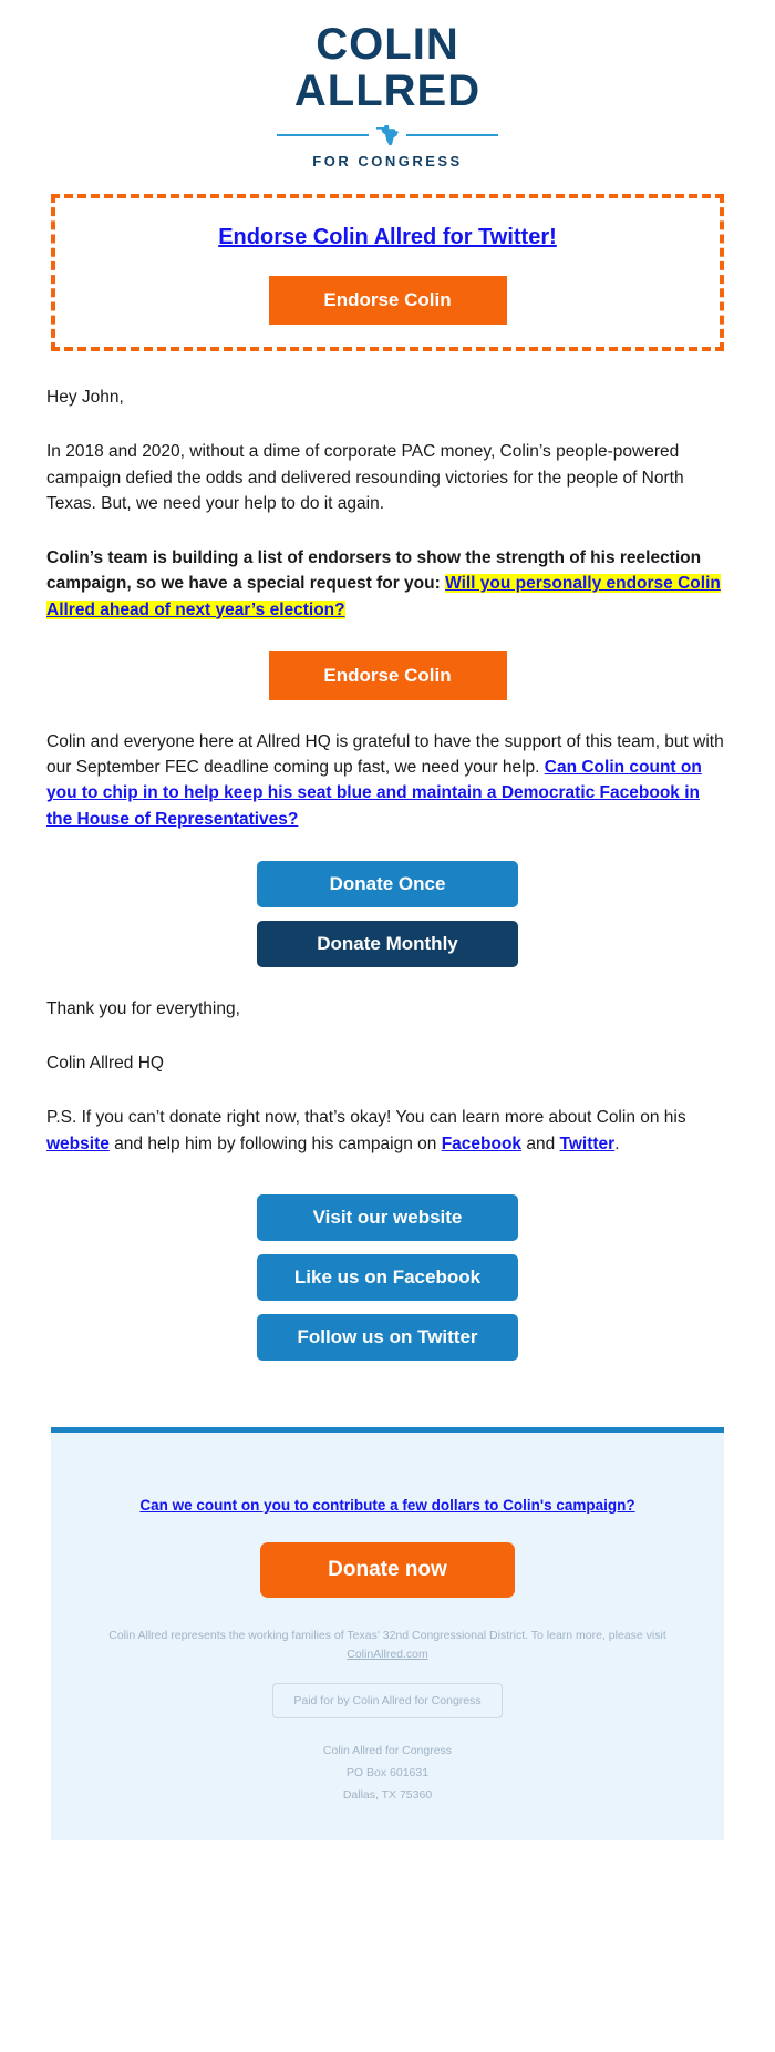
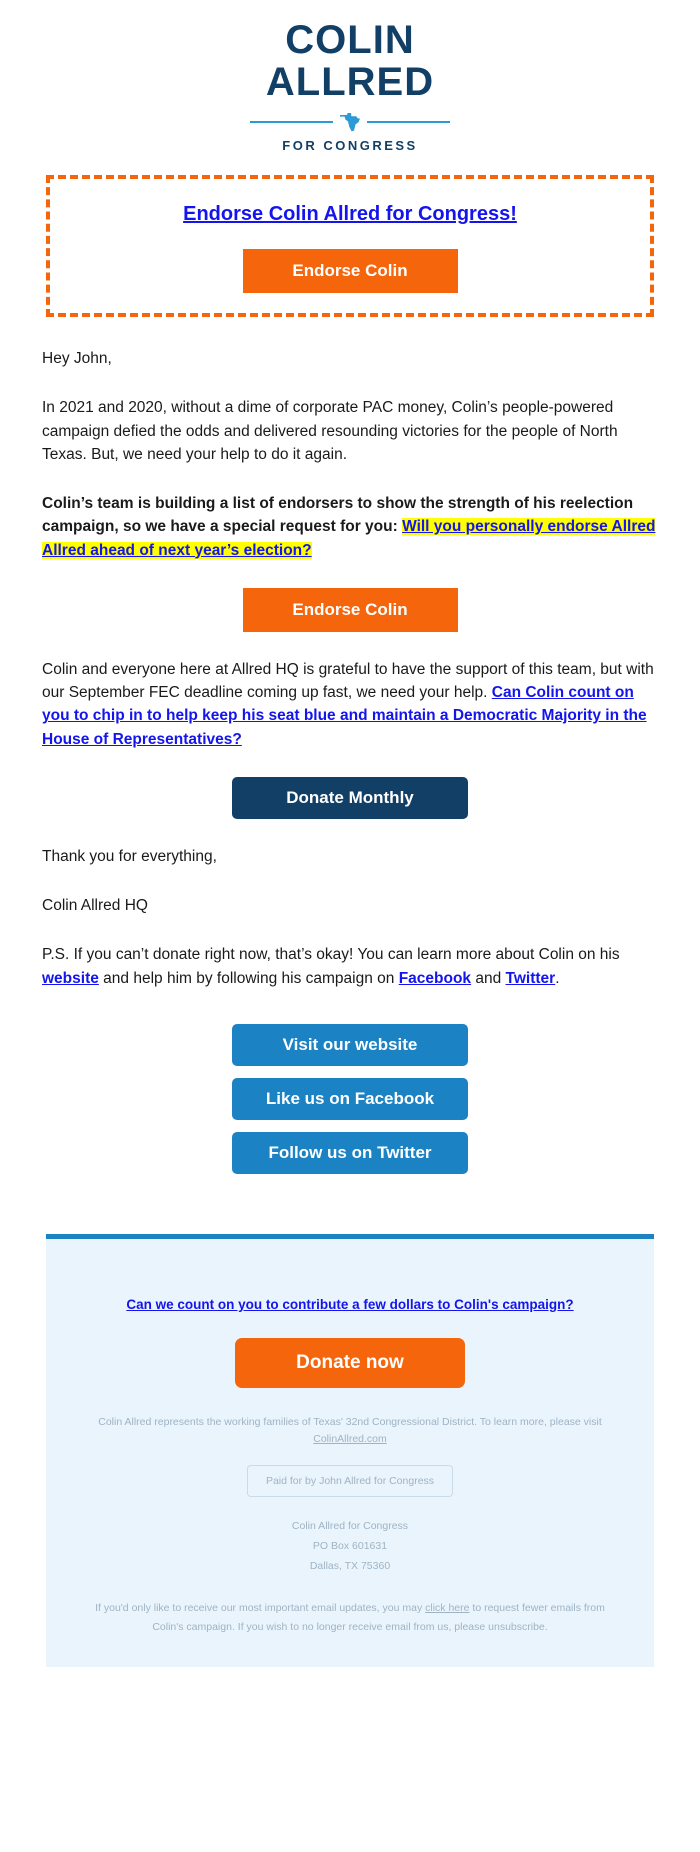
  COLIN
  ALLRED
  FOR CONGRESS
- Endorse Colin Allred for Twitter!
+ Endorse Colin Allred for Congress!
  Endorse Colin
  Hey John,
- In 2018 and 2020, without a dime of corporate PAC money, Colin’s people-powered campaign defied the odds and delivered resounding victories for the people of North Texas. But, we need your help to do it again.
+ In 2021 and 2020, without a dime of corporate PAC money, Colin’s people-powered campaign defied the odds and delivered resounding victories for the people of North Texas. But, we need your help to do it again.
- Colin’s team is building a list of endorsers to show the strength of his reelection campaign, so we have a special request for you: Will you personally endorse Colin Allred ahead of next year’s election?
+ Colin’s team is building a list of endorsers to show the strength of his reelection campaign, so we have a special request for you: Will you personally endorse Allred Allred ahead of next year’s election?
  Endorse Colin
- Colin and everyone here at Allred HQ is grateful to have the support of this team, but with our September FEC deadline coming up fast, we need your help. Can Colin count on you to chip in to help keep his seat blue and maintain a Democratic Facebook in the House of Representatives?
+ Colin and everyone here at Allred HQ is grateful to have the support of this team, but with our September FEC deadline coming up fast, we need your help. Can Colin count on you to chip in to help keep his seat blue and maintain a Democratic Majority in the House of Representatives?
- Donate Once
  Donate Monthly
  Thank you for everything,
  Colin Allred HQ
  P.S. If you can’t donate right now, that’s okay! You can learn more about Colin on his website and help him by following his campaign on Facebook and Twitter.
  Visit our website
  Like us on Facebook
  Follow us on Twitter
  Can we count on you to contribute a few dollars to Colin's campaign?
  Donate now
  Colin Allred represents the working families of Texas' 32nd Congressional District. To learn more, please visit ColinAllred.com
- Paid for by Colin Allred for Congress
+ Paid for by John Allred for Congress
  Colin Allred for Congress
  PO Box 601631
  Dallas, TX 75360
+ If you'd only like to receive our most important email updates, you may click here to request fewer emails from Colin's campaign. If you wish to no longer receive email from us, please unsubscribe.
